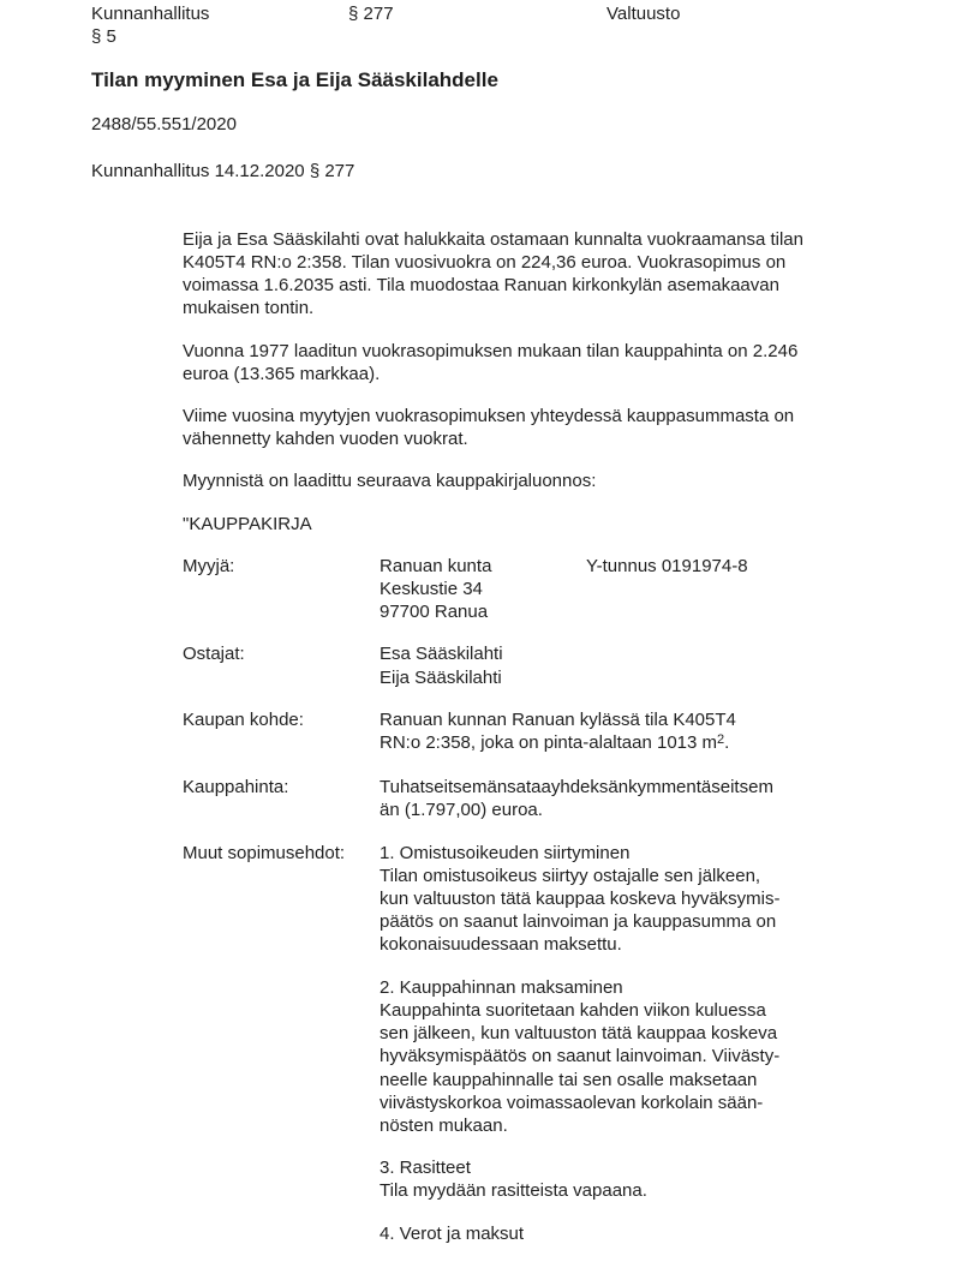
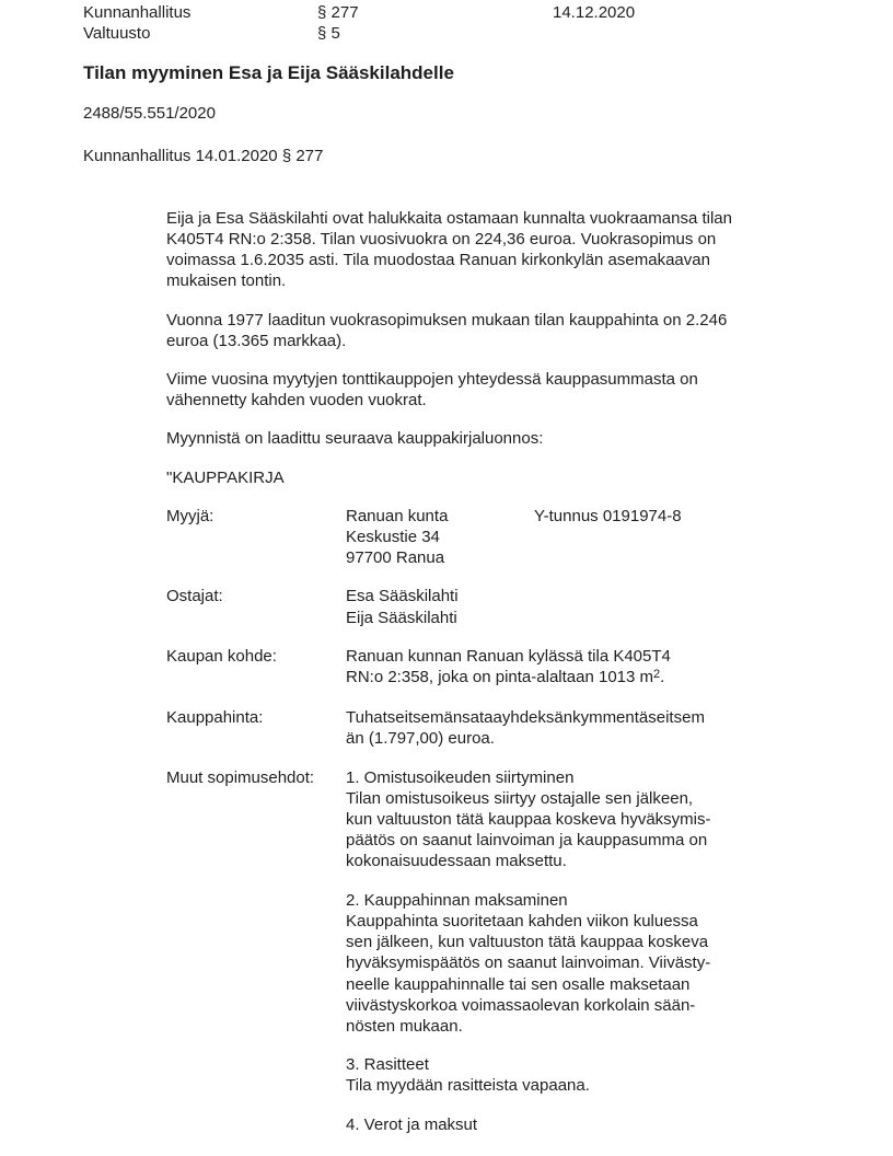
  Kunnanhallitus
  § 277
+ 14.12.2020
  Valtuusto
  § 5
  Tilan myyminen Esa ja Eija Sääskilahdelle
  2488/55.551/2020
- Kunnanhallitus 14.12.2020 § 277
+ Kunnanhallitus 14.01.2020 § 277
  Eija ja Esa Sääskilahti ovat halukkaita ostamaan kunnalta vuokraamansa tilan
  K405T4 RN:o 2:358. Tilan vuosivuokra on 224,36 euroa. Vuokrasopimus on
  voimassa 1.6.2035 asti. Tila muodostaa Ranuan kirkonkylän asemakaavan
  mukaisen tontin.
  Vuonna 1977 laaditun vuokrasopimuksen mukaan tilan kauppahinta on 2.246
  euroa (13.365 markkaa).
- Viime vuosina myytyjen vuokrasopimuksen yhteydessä kauppasummasta on
+ Viime vuosina myytyjen tonttikauppojen yhteydessä kauppasummasta on
  vähennetty kahden vuoden vuokrat.
  Myynnistä on laadittu seuraava kauppakirjaluonnos:
  "KAUPPAKIRJA
  Myyjä:
  Ranuan kunta
  Y-tunnus 0191974-8
  Keskustie 34
  97700 Ranua
  Ostajat:
  Esa Sääskilahti
  Eija Sääskilahti
  Kaupan kohde:
  Ranuan kunnan Ranuan kylässä tila K405T4
  RN:o 2:358, joka on pinta-alaltaan 1013 m2.
  Kauppahinta:
  Tuhatseitsemänsataayhdeksänkymmentäseitsem
  än (1.797,00) euroa.
  Muut sopimusehdot:
  1. Omistusoikeuden siirtyminen
  Tilan omistusoikeus siirtyy ostajalle sen jälkeen,
  kun valtuuston tätä kauppaa koskeva hyväksymis-
  päätös on saanut lainvoiman ja kauppasumma on
  kokonaisuudessaan maksettu.
  2. Kauppahinnan maksaminen
  Kauppahinta suoritetaan kahden viikon kuluessa
  sen jälkeen, kun valtuuston tätä kauppaa koskeva
  hyväksymispäätös on saanut lainvoiman. Viivästy-
  neelle kauppahinnalle tai sen osalle maksetaan
  viivästyskorkoa voimassaolevan korkolain sään-
  nösten mukaan.
  3. Rasitteet
  Tila myydään rasitteista vapaana.
  4. Verot ja maksut
